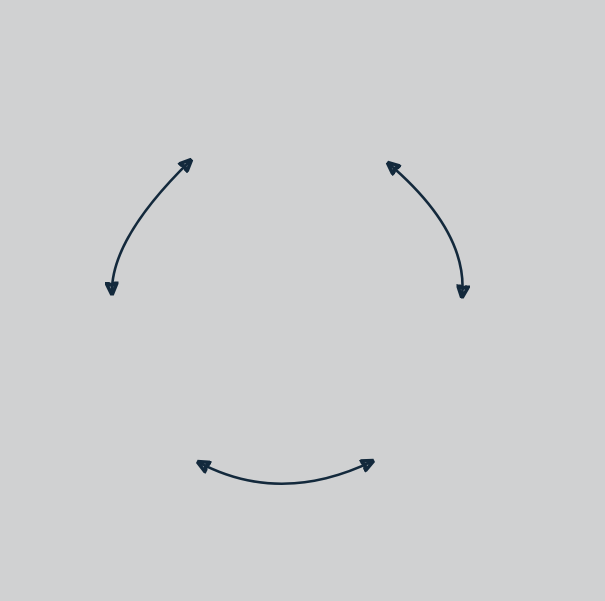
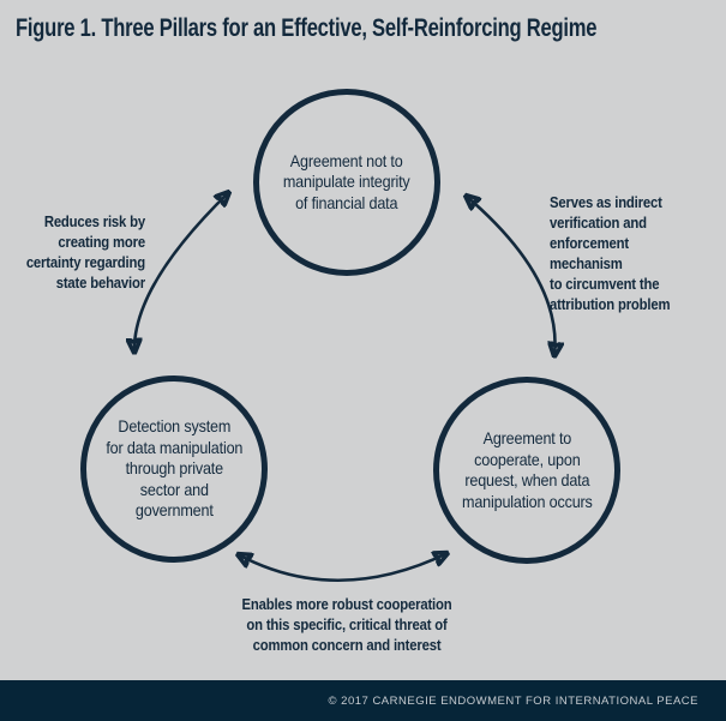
+ Figure 1. Three Pillars for an Effective, Self-Reinforcing Regime
+ Agreement not to
+ manipulate integrity
+ of financial data
+ Detection system
+ for data manipulation
+ through private
+ sector and
+ government
+ Agreement to
+ cooperate, upon
+ request, when data
+ manipulation occurs
+ Reduces risk by
+ creating more
+ certainty regarding
+ state behavior
+ Serves as indirect
+ verification and
+ enforcement mechanism
+ to circumvent the
+ attribution problem
+ Enables more robust cooperation
+ on this specific, critical threat of
+ common concern and interest
+ © 2017 CARNEGIE ENDOWMENT FOR INTERNATIONAL PEACE
